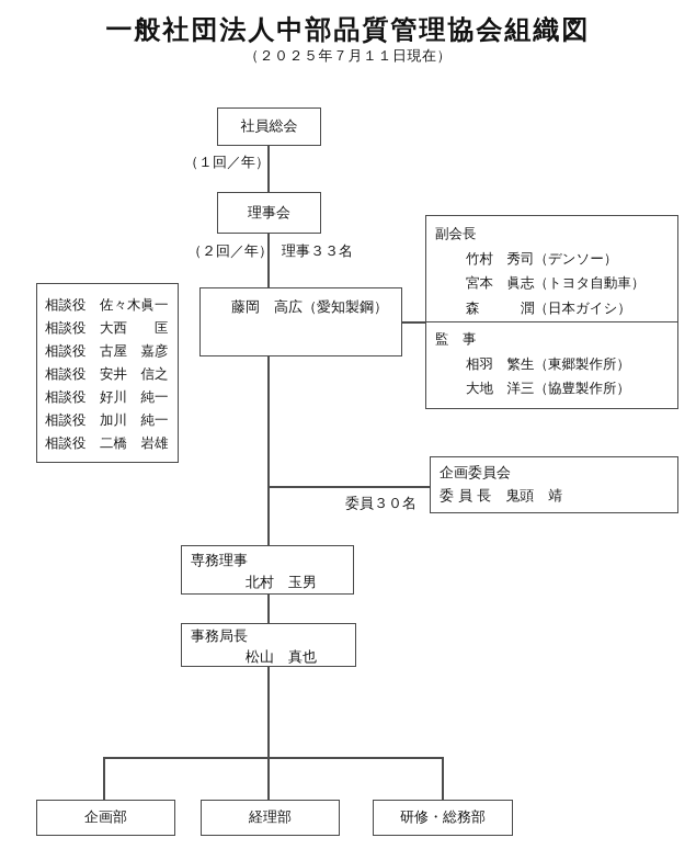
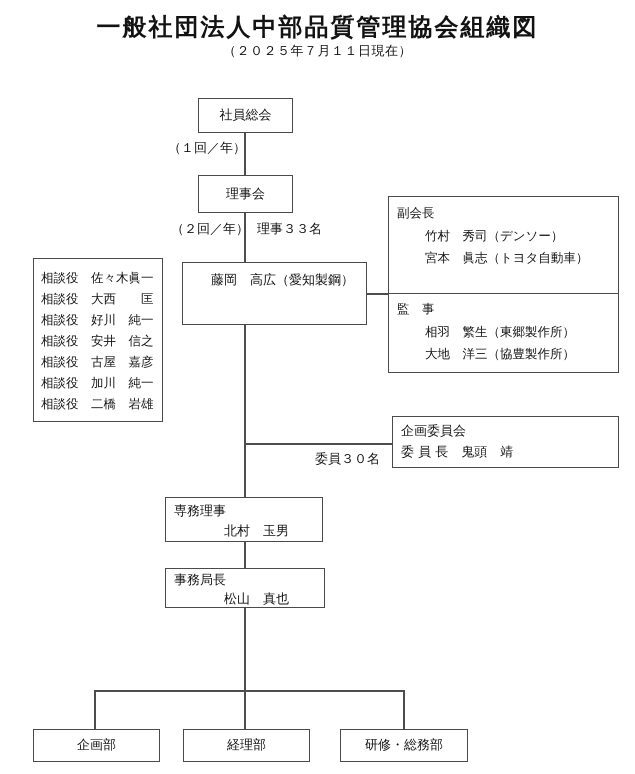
  一般社団法人中部品質管理協会組織図
  （２０２５年７月１１日現在）
  社員総会
  （１回／年）
  理事会
  （２回／年）
  理事３３名
  藤岡 高広（愛知製鋼）
  相談役 佐々木眞一
  相談役 大西 匡
- 相談役 古屋 嘉彦
+ 相談役 好川 純一
  相談役 安井 信之
- 相談役 好川 純一
+ 相談役 古屋 嘉彦
  相談役 加川 純一
  相談役 二橋 岩雄
  副会長
  竹村 秀司（デンソー）
  宮本 眞志（トヨタ自動車）
- 森 潤（日本ガイシ）
  監 事
  相羽 繁生（東郷製作所）
  大地 洋三（協豊製作所）
  委員３０名
  企画委員会
  委 員 長 鬼頭 靖
  専務理事
  北村 玉男
  事務局長
  松山 真也
  企画部
  経理部
  研修・総務部
